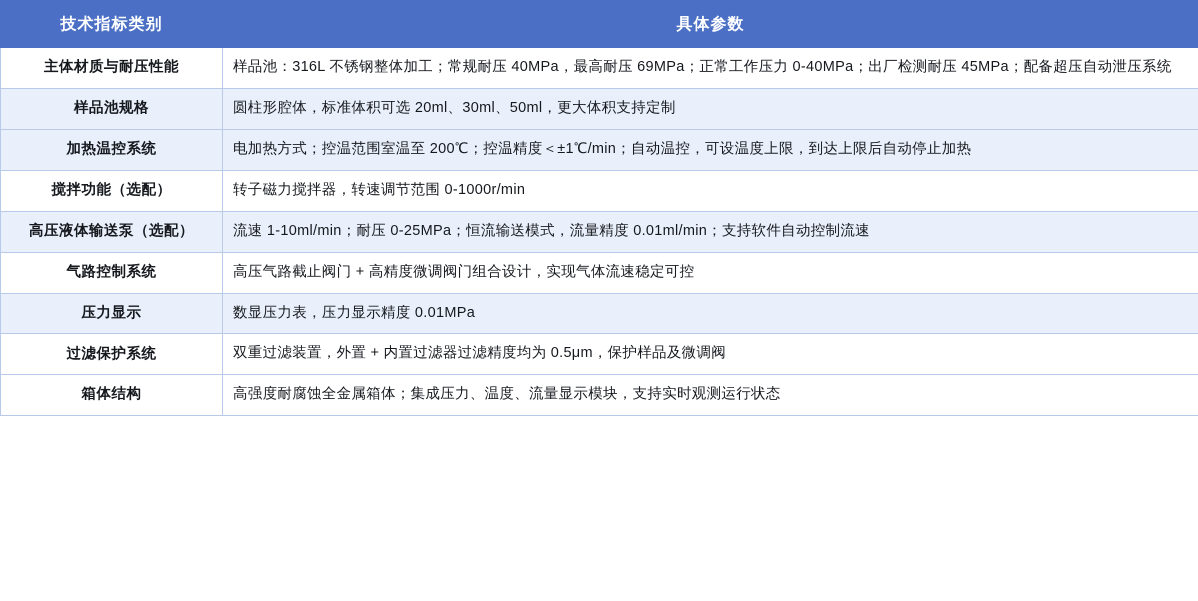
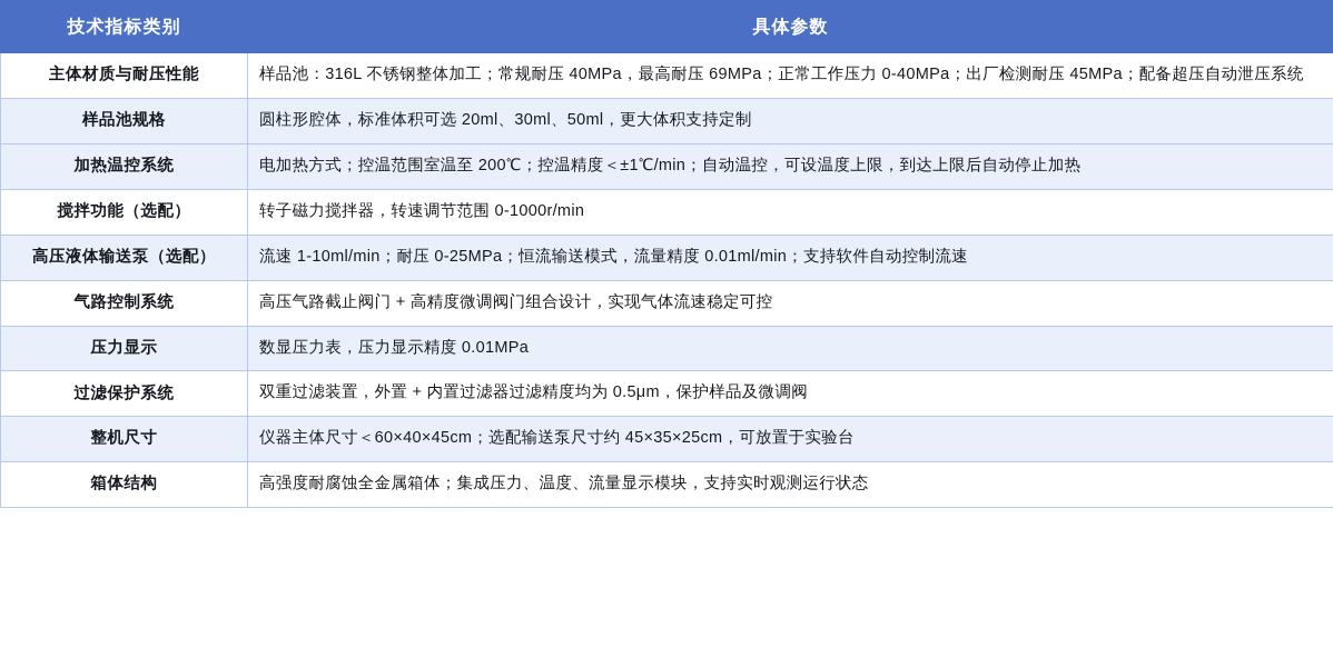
  技术指标类别	具体参数
  主体材质与耐压性能	样品池：316L 不锈钢整体加工；常规耐压 40MPa，最高耐压 69MPa；正常工作压力 0-40MPa；出厂检测耐压 45MPa；配备超压自动泄压系统
  样品池规格	圆柱形腔体，标准体积可选 20ml、30ml、50ml，更大体积支持定制
  加热温控系统	电加热方式；控温范围室温至 200℃；控温精度＜±1℃/min；自动温控，可设温度上限，到达上限后自动停止加热
  搅拌功能（选配）	转子磁力搅拌器，转速调节范围 0-1000r/min
  高压液体输送泵（选配）	流速 1-10ml/min；耐压 0-25MPa；恒流输送模式，流量精度 0.01ml/min；支持软件自动控制流速
  气路控制系统	高压气路截止阀门 + 高精度微调阀门组合设计，实现气体流速稳定可控
  压力显示	数显压力表，压力显示精度 0.01MPa
  过滤保护系统	双重过滤装置，外置 + 内置过滤器过滤精度均为 0.5μm，保护样品及微调阀
+ 整机尺寸	仪器主体尺寸＜60×40×45cm；选配输送泵尺寸约 45×35×25cm，可放置于实验台
  箱体结构	高强度耐腐蚀全金属箱体；集成压力、温度、流量显示模块，支持实时观测运行状态
